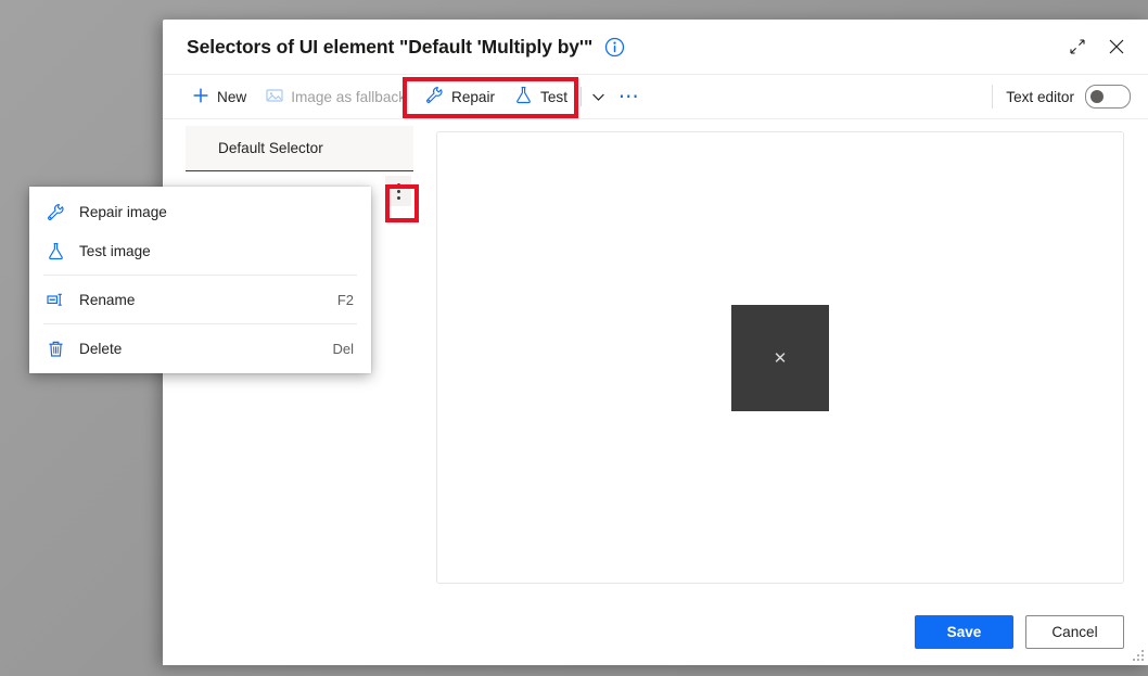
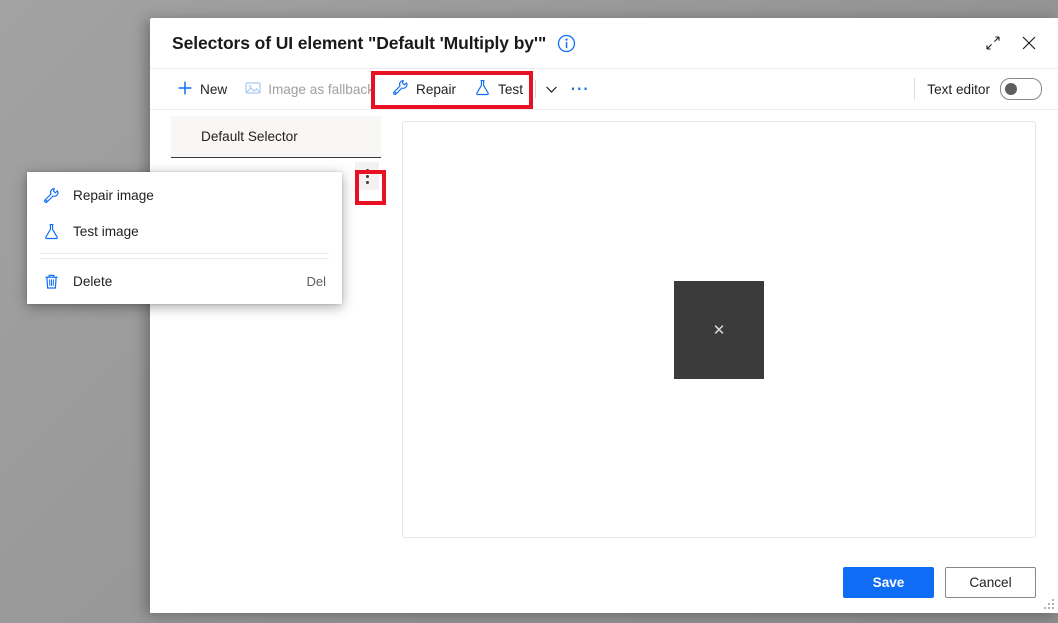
  Selectors of UI element "Default 'Multiply by'"
  New
  Image as fallback
  Repair
  Test
  ⋯
  Text editor
  Default Selector
  ✕
  Save
  Cancel
  Repair image
  Test image
- Rename
- F2
  Delete
  Del
